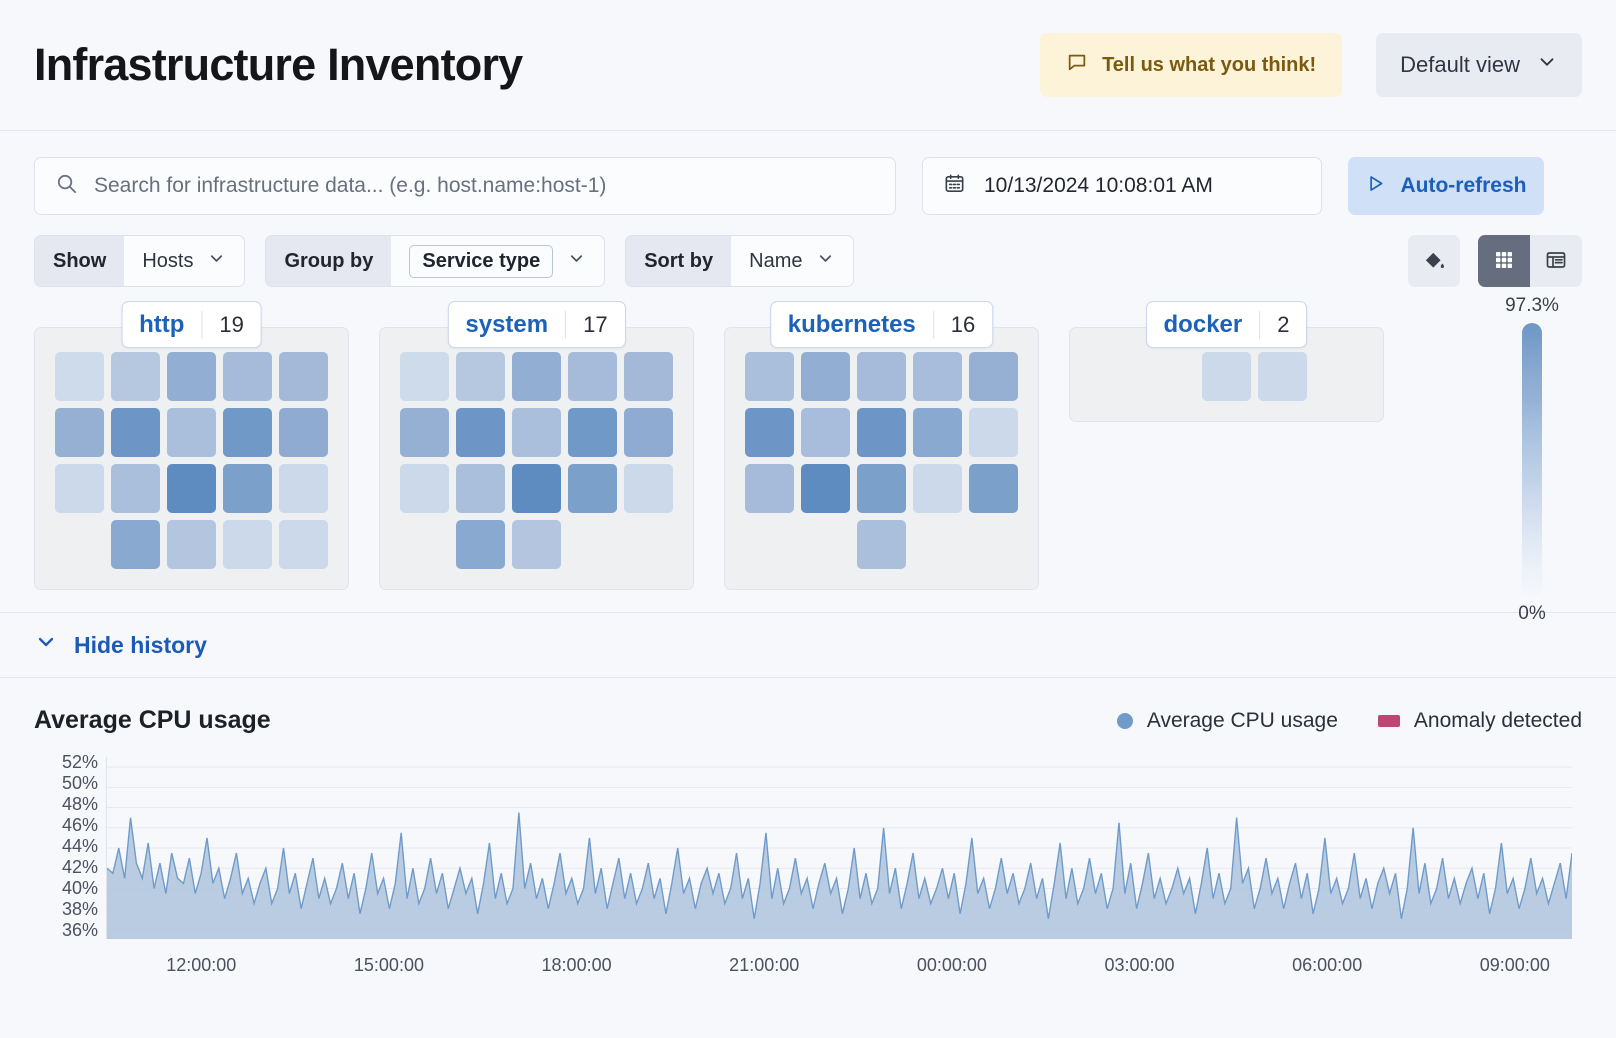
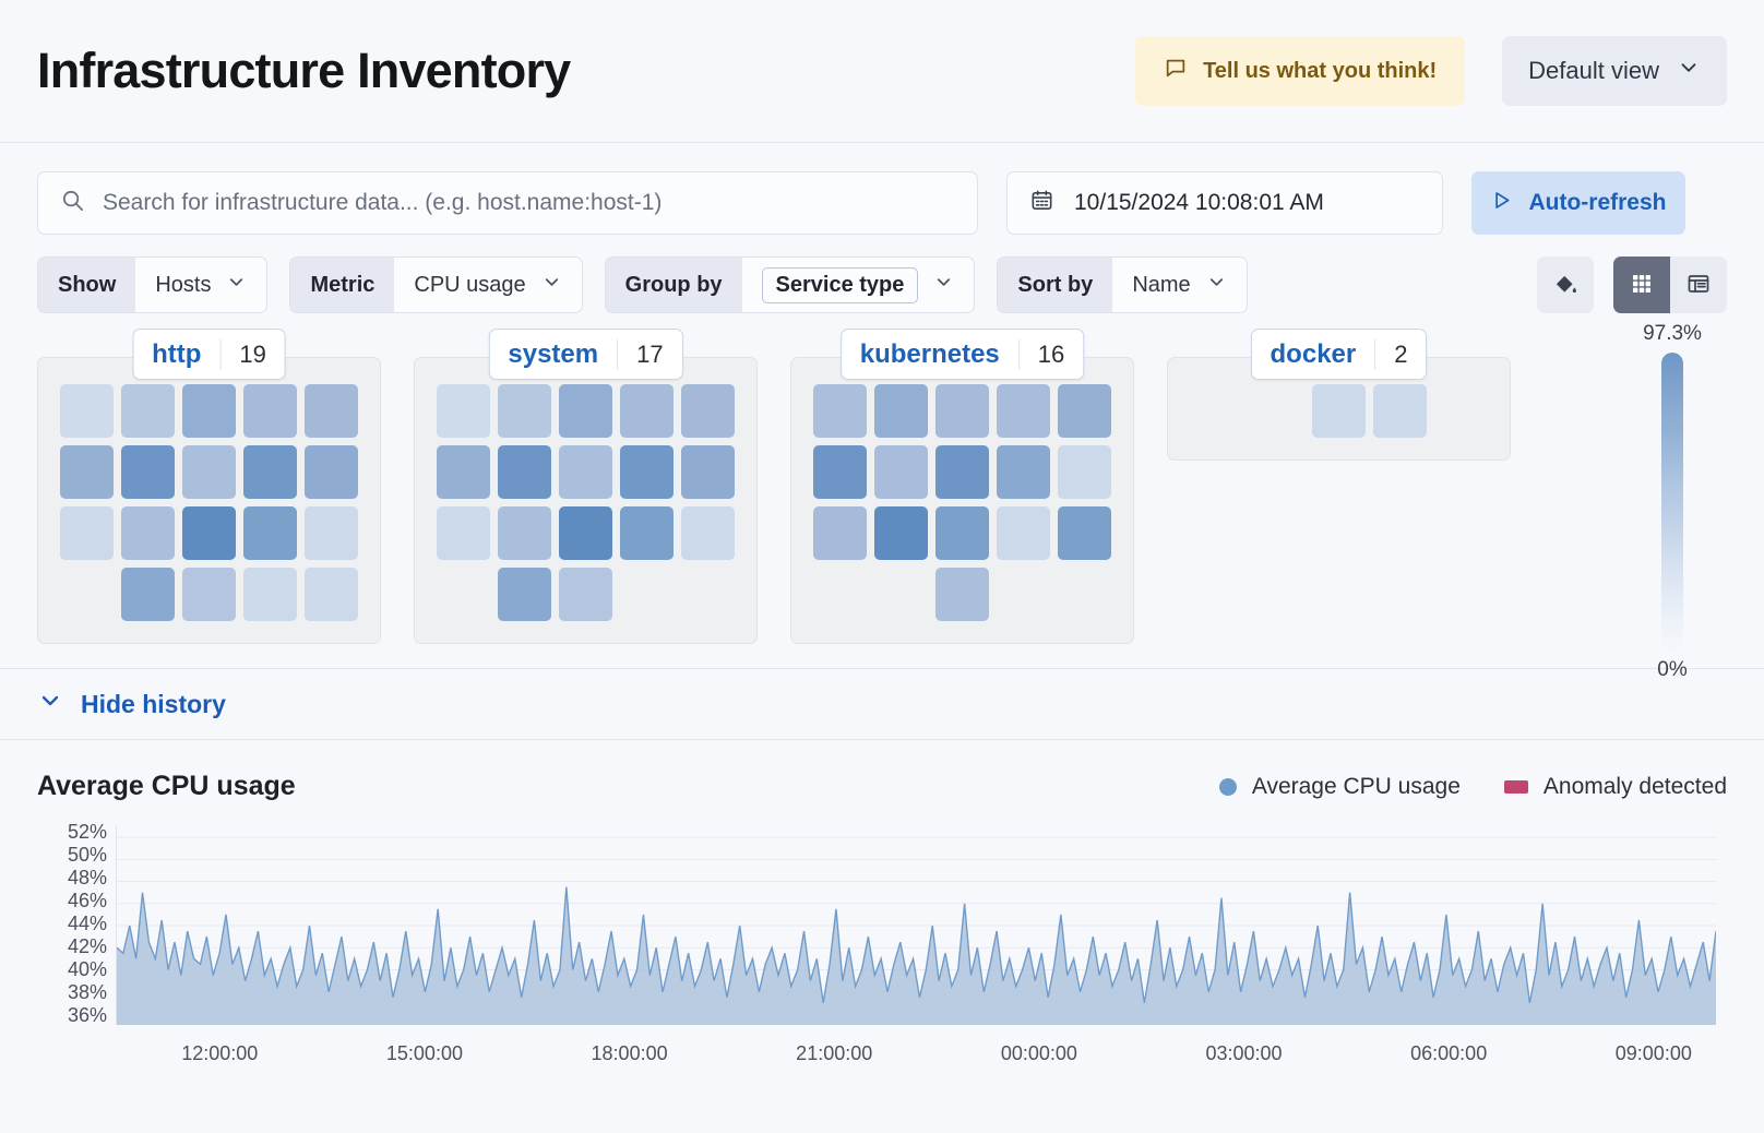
  Infrastructure Inventory
  Tell us what you think!
  Default view
  Search for infrastructure data... (e.g. host.name:host-1)
- 10/13/2024 10:08:01 AM
+ 10/15/2024 10:08:01 AM
  Auto-refresh
  Show
  Hosts
+ Metric
+ CPU usage
  Group by
  Service type
  Sort by
  Name
  http
  19
  system
  17
  kubernetes
  16
  docker
  2
  97.3%
  0%
  Hide history
  Average CPU usage
  Average CPU usage
  Anomaly detected
  52%
  50%
  48%
  46%
  44%
  42%
  40%
  38%
  36%
  12:00:00
  15:00:00
  18:00:00
  21:00:00
  00:00:00
  03:00:00
  06:00:00
  09:00:00
